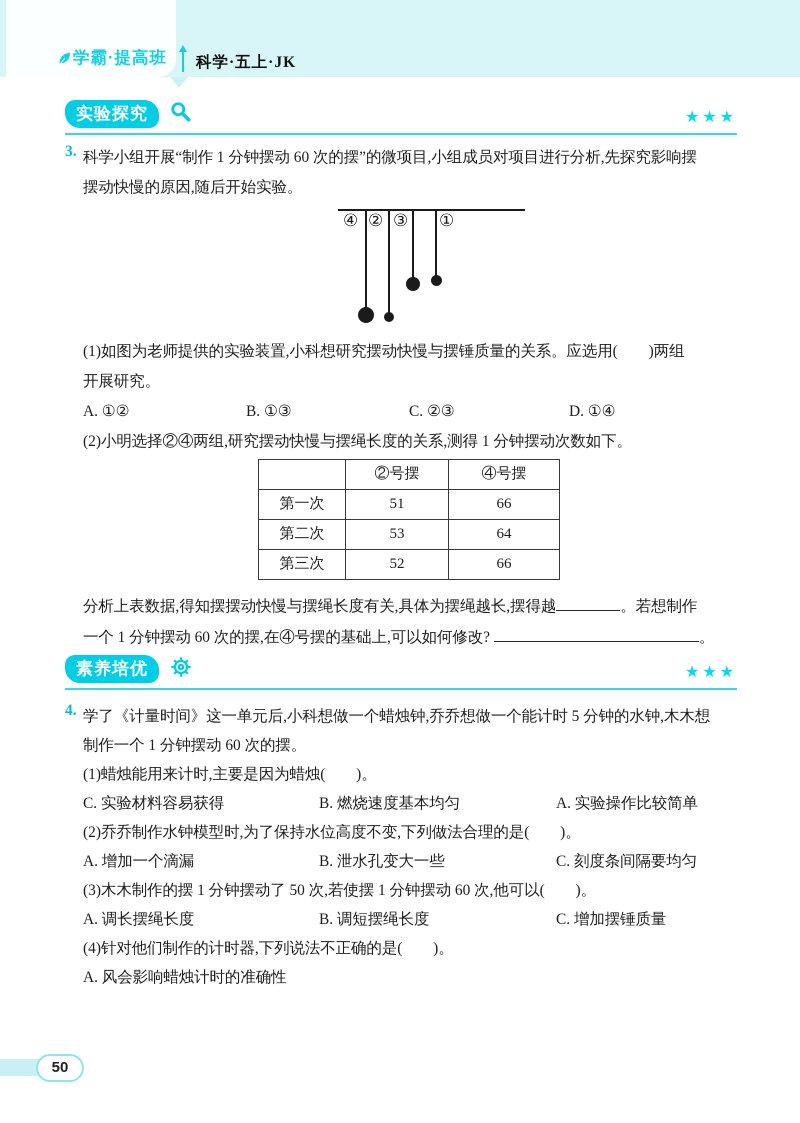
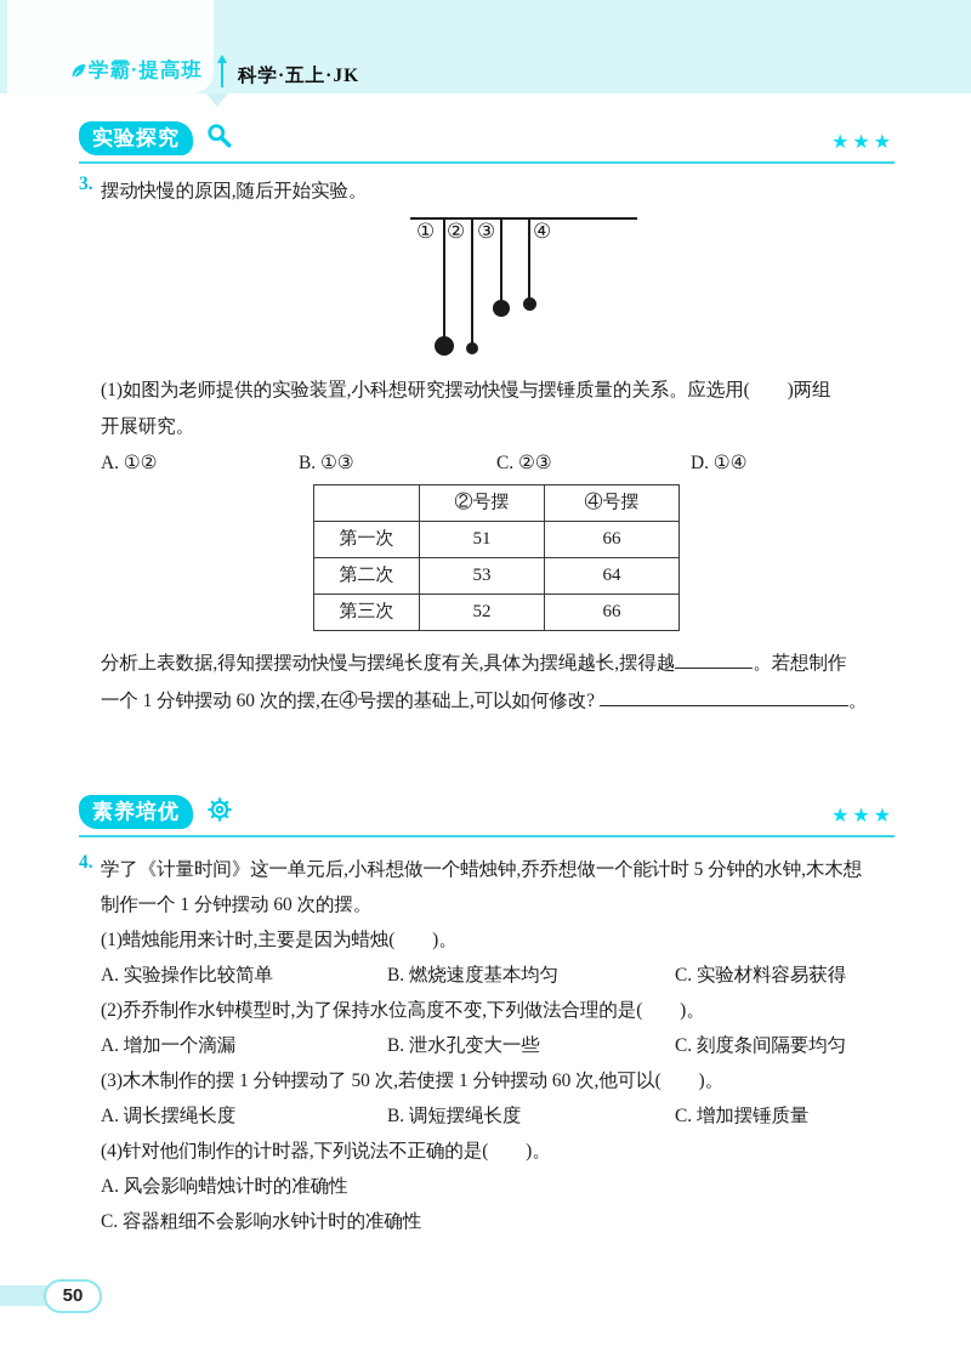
  学霸·提高班
  科学·五上·JK
  实验探究
  ★★★
  3.
- 科学小组开展“制作 1 分钟摆动 60 次的摆”的微项目,小组成员对项目进行分析,先探究影响摆
  摆动快慢的原因,随后开始实验。
- ④
+ ①
  ②
  ③
- ①
+ ④
  (1)如图为老师提供的实验装置,小科想研究摆动快慢与摆锤质量的关系。应选用( )两组
  开展研究。
  A. ①②
  B. ①③
  C. ②③
  D. ①④
- (2)小明选择②④两组,研究摆动快慢与摆绳长度的关系,测得 1 分钟摆动次数如下。
  	②号摆	④号摆
  第一次	51	66
  第二次	53	64
  第三次	52	66
  分析上表数据,得知摆摆动快慢与摆绳长度有关,具体为摆绳越长,摆得越 。若想制作
  一个 1 分钟摆动 60 次的摆,在④号摆的基础上,可以如何修改? 。
  素养培优
  ★★★
  4.
  学了《计量时间》这一单元后,小科想做一个蜡烛钟,乔乔想做一个能计时 5 分钟的水钟,木木想
  制作一个 1 分钟摆动 60 次的摆。
  (1)蜡烛能用来计时,主要是因为蜡烛( )。
- C. 实验材料容易获得
+ A. 实验操作比较简单
  B. 燃烧速度基本均匀
- A. 实验操作比较简单
+ C. 实验材料容易获得
  (2)乔乔制作水钟模型时,为了保持水位高度不变,下列做法合理的是( )。
  A. 增加一个滴漏
  B. 泄水孔变大一些
  C. 刻度条间隔要均匀
  (3)木木制作的摆 1 分钟摆动了 50 次,若使摆 1 分钟摆动 60 次,他可以( )。
  A. 调长摆绳长度
  B. 调短摆绳长度
  C. 增加摆锤质量
  (4)针对他们制作的计时器,下列说法不正确的是( )。
  A. 风会影响蜡烛计时的准确性
+ C. 容器粗细不会影响水钟计时的准确性
  50
